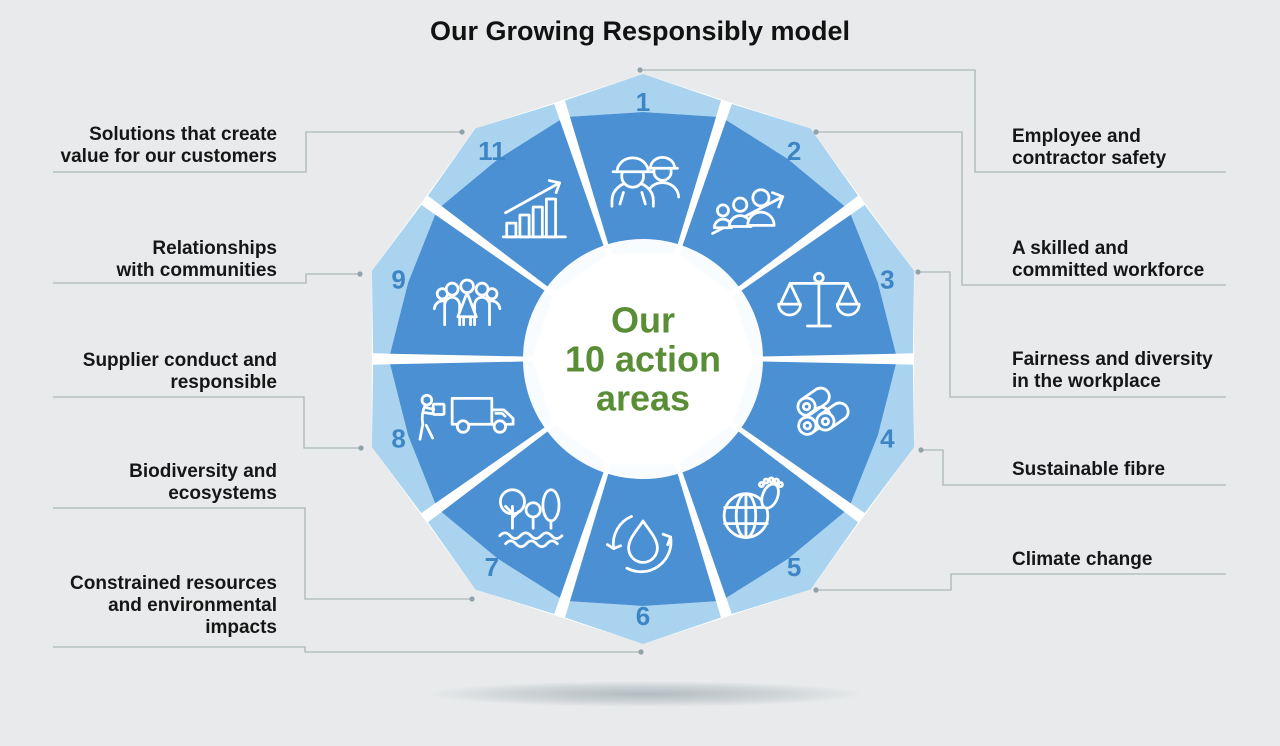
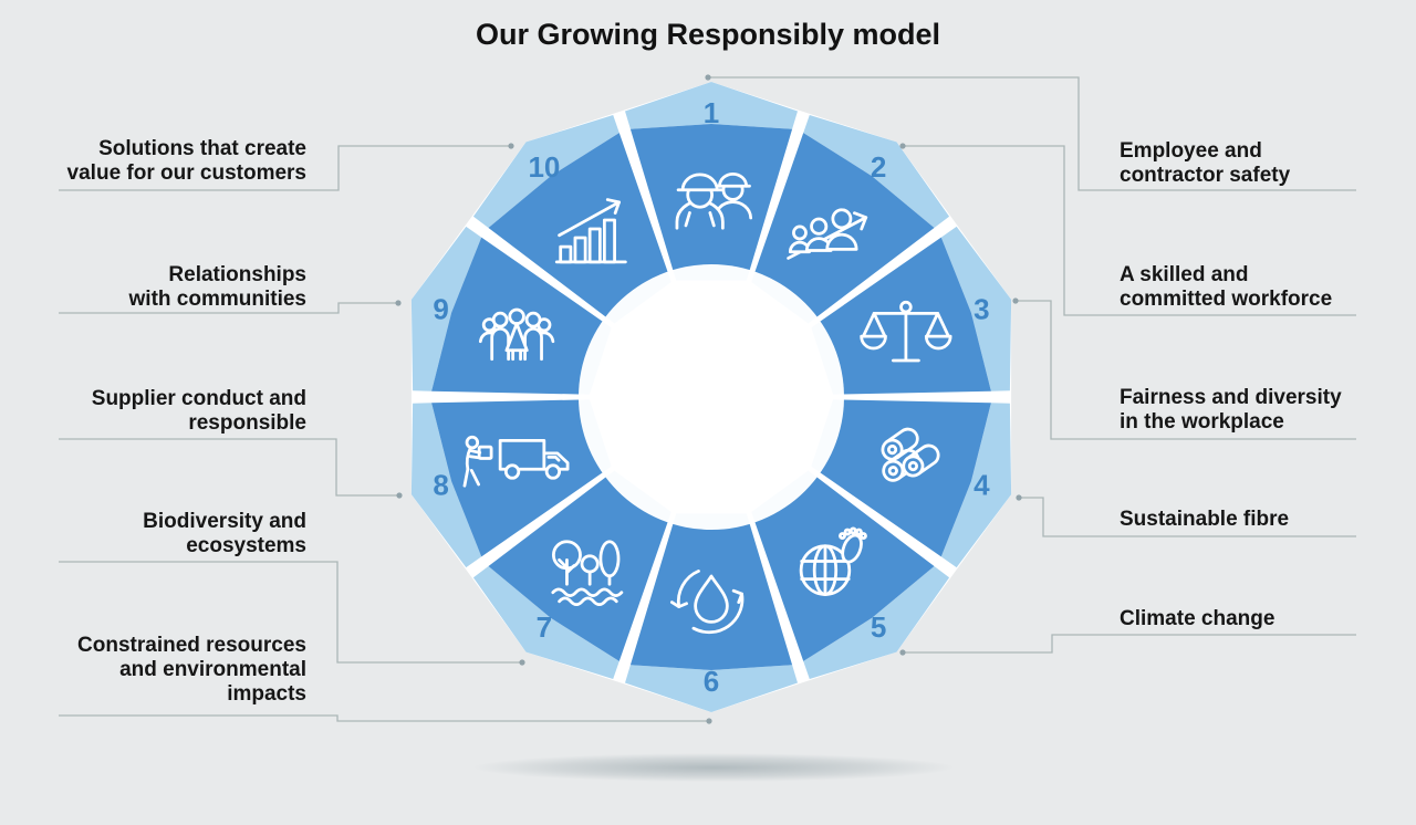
  Our Growing Responsibly model
  1
  2
  3
  4
  5
  6
  7
  8
  9
- 11
+ 10
- Our
- 10 action
- areas
  Employee and
  contractor safety
  A skilled and
  committed workforce
  Fairness and diversity
  in the workplace
  Sustainable fibre
  Climate change
  Constrained resources
  and environmental
  impacts
  Biodiversity and
  ecosystems
  Supplier conduct and
  responsible
  Relationships
  with communities
  Solutions that create
  value for our customers
